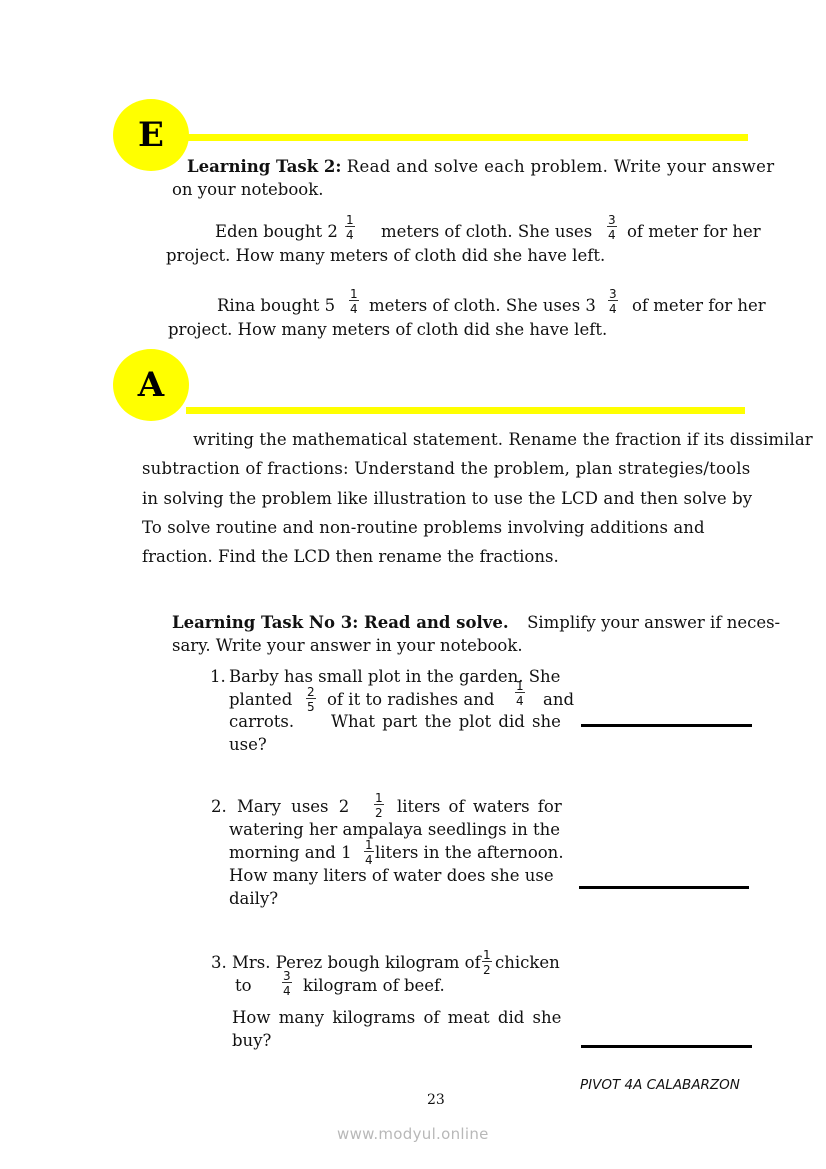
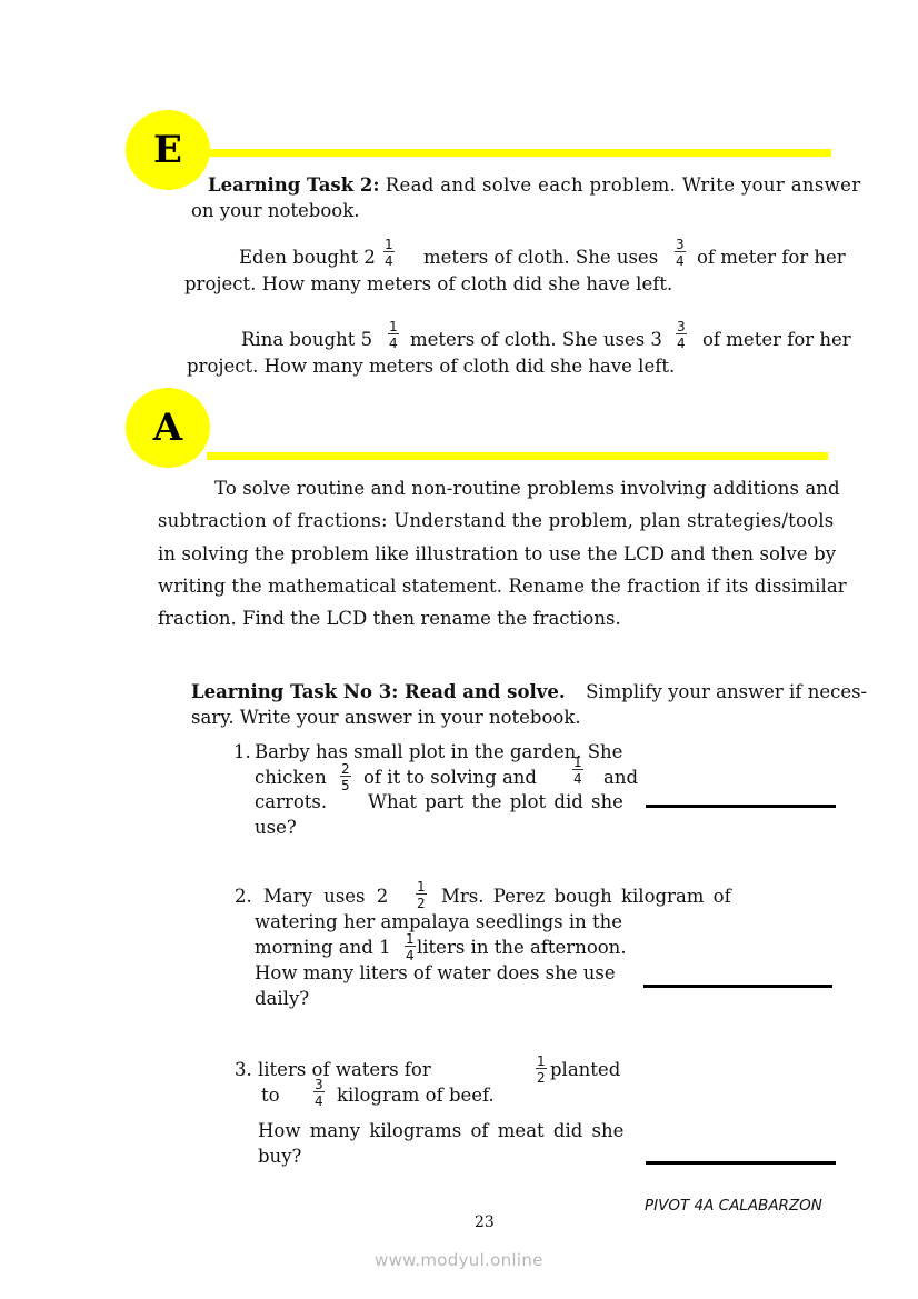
  E
  Learning Task 2: Read and solve each problem. Write your answer
  on your notebook.
  Eden bought 2
  1
  4
  meters of cloth. She uses
  3
  4
  of meter for her
  project. How many meters of cloth did she have left.
  Rina bought 5
  1
  4
  meters of cloth. She uses 3
  3
  4
  of meter for her
  project. How many meters of cloth did she have left.
  A
- writing the mathematical statement. Rename the fraction if its dissimilar
+ To solve routine and non-routine problems involving additions and
  subtraction of fractions: Understand the problem, plan strategies/tools
  in solving the problem like illustration to use the LCD and then solve by
- To solve routine and non-routine problems involving additions and
+ writing the mathematical statement. Rename the fraction if its dissimilar
  fraction. Find the LCD then rename the fractions.
  Learning Task No 3: Read and solve. Simplify your answer if neces-
  sary. Write your answer in your notebook.
  1.
  Barby has small plot in the garden. She
- planted
+ chicken
  2
  5
- of it to radishes and
+ of it to solving and
  1
  4
  and
  carrots.
  What part the plot did she
  use?
  2.
  Mary uses 2
  1
  2
- liters of waters for
+ Mrs. Perez bough kilogram of
  watering her ampalaya seedlings in the
  morning and 1
  1
  4
  liters in the afternoon.
  How many liters of water does she use
  daily?
  3.
- Mrs. Perez bough kilogram of
+ liters of waters for
  1
  2
- chicken
+ planted
  to
  3
  4
  kilogram of beef.
  How many kilograms of meat did she
  buy?
  PIVOT 4A CALABARZON
  23
  www.modyul.online
